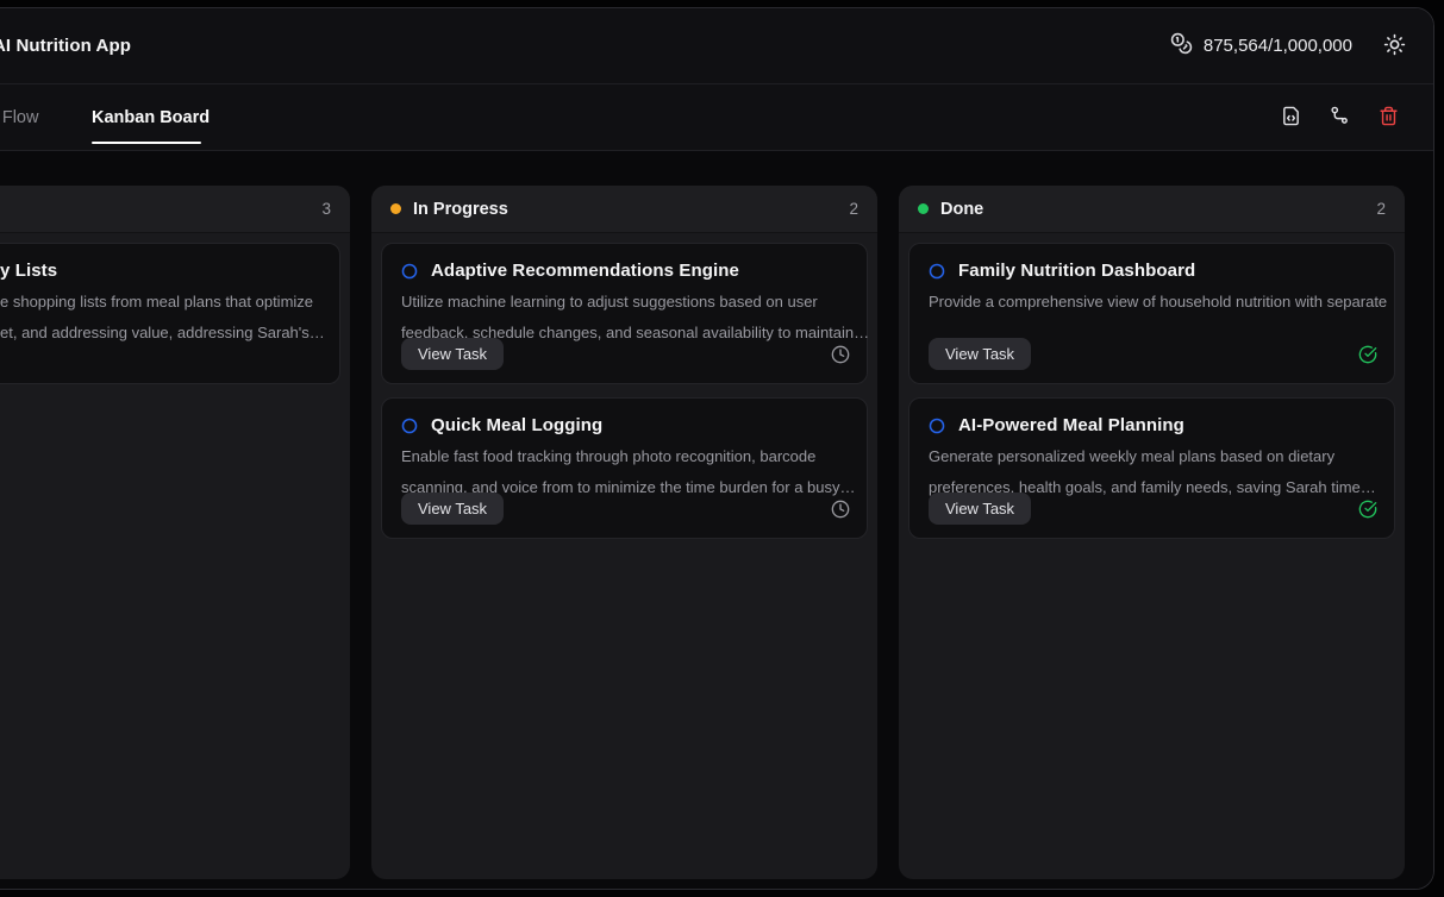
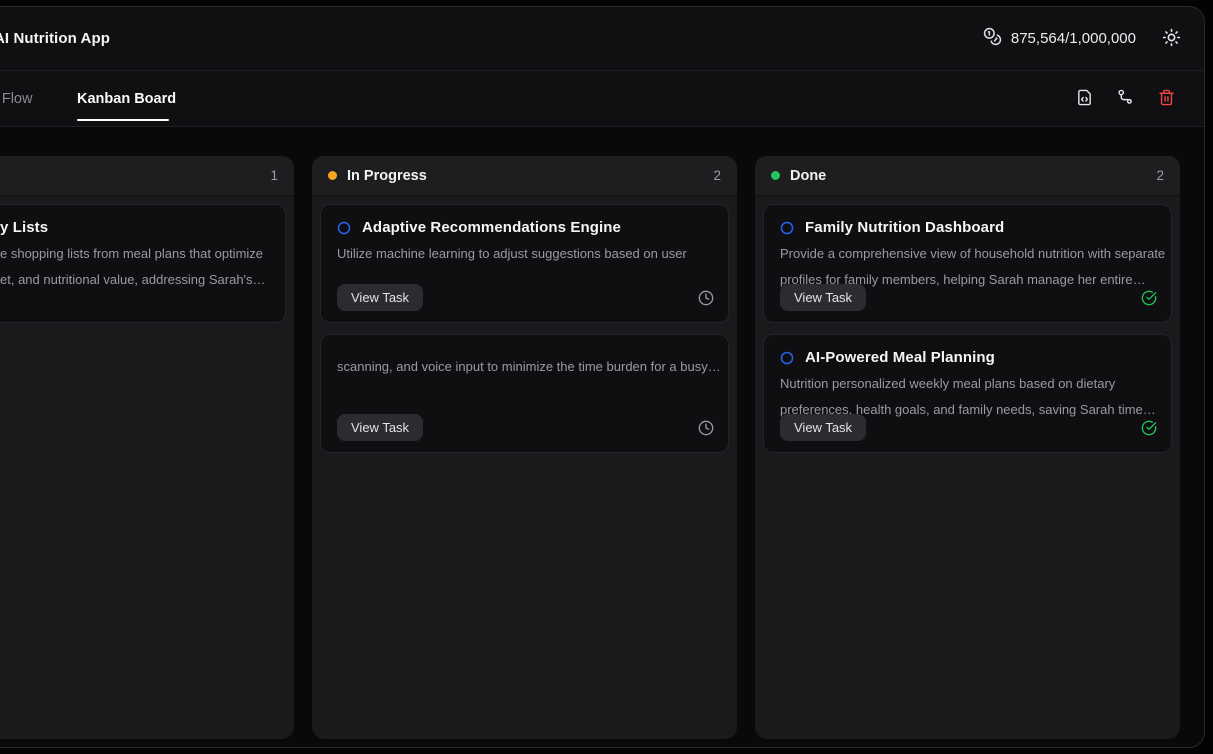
  I Nutrition App
  875,564/1,000,000
  Flow
  Kanban Board
- 3
+ 1
  y Lists
  e shopping lists from meal plans that optimize
- et, and addressing value, addressing Sarah's…
+ et, and nutritional value, addressing Sarah's…
  In Progress
  2
  Adaptive Recommendations Engine
  Utilize machine learning to adjust suggestions based on user
- feedback, schedule changes, and seasonal availability to maintain…
  View Task
- Quick Meal Logging
- Enable fast food tracking through photo recognition, barcode
- scanning, and voice from to minimize the time burden for a busy…
+ scanning, and voice input to minimize the time burden for a busy…
  View Task
  Done
  2
  Family Nutrition Dashboard
  Provide a comprehensive view of household nutrition with separate
+ profiles for family members, helping Sarah manage her entire…
  View Task
  AI-Powered Meal Planning
- Generate personalized weekly meal plans based on dietary
+ Nutrition personalized weekly meal plans based on dietary
  preferences, health goals, and family needs, saving Sarah time…
  View Task
